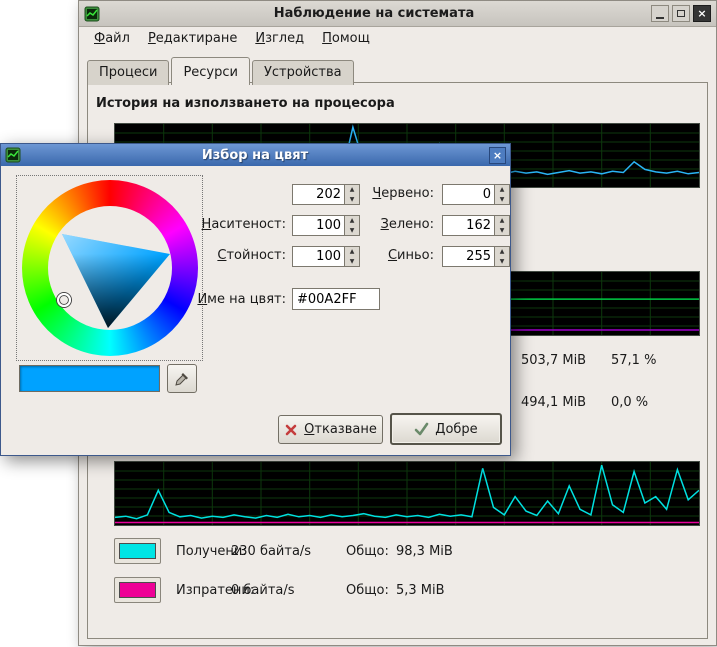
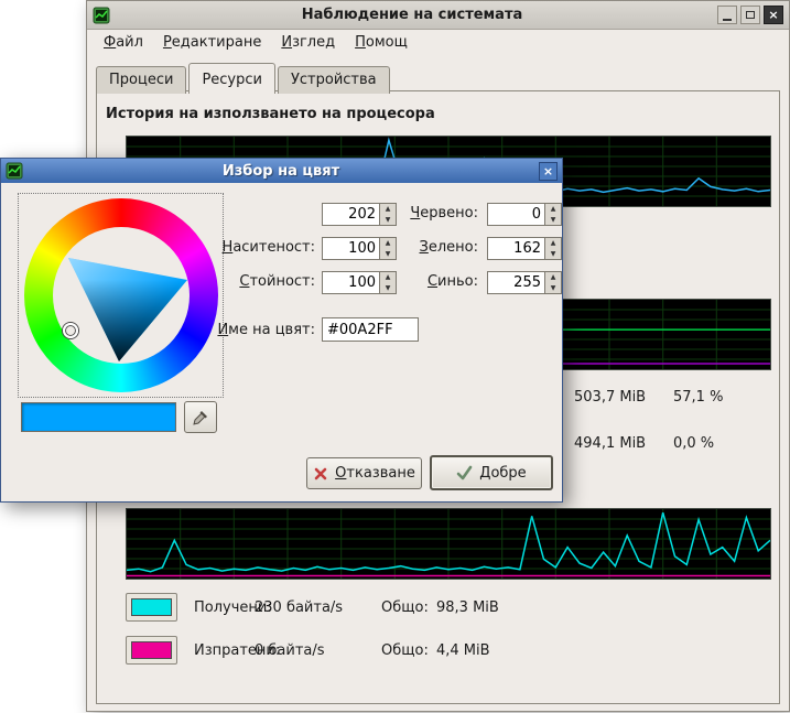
  Наблюдение на системата
  ×
  Файл
  Редактиране
  Изглед
  Помощ
  Процеси
  Ресурси
  Устройства
  История на използването на процесора
  503,7 MiB
  57,1 %
  494,1 MiB
  0,0 %
  Получени:
  230 байта/s
  Общо:
  98,3 MiB
  Изпратени:
  0 байта/s
  Общо:
- 5,3 MiB
+ 4,4 MiB
  Избор на цвят
  ×
  202
  Наситеност:
  100
  Стойност:
  100
  Червено:
  0
  Зелено:
  162
  Синьо:
  255
  Име на цвят:
  #00A2FF
  Отказване
  Добре
